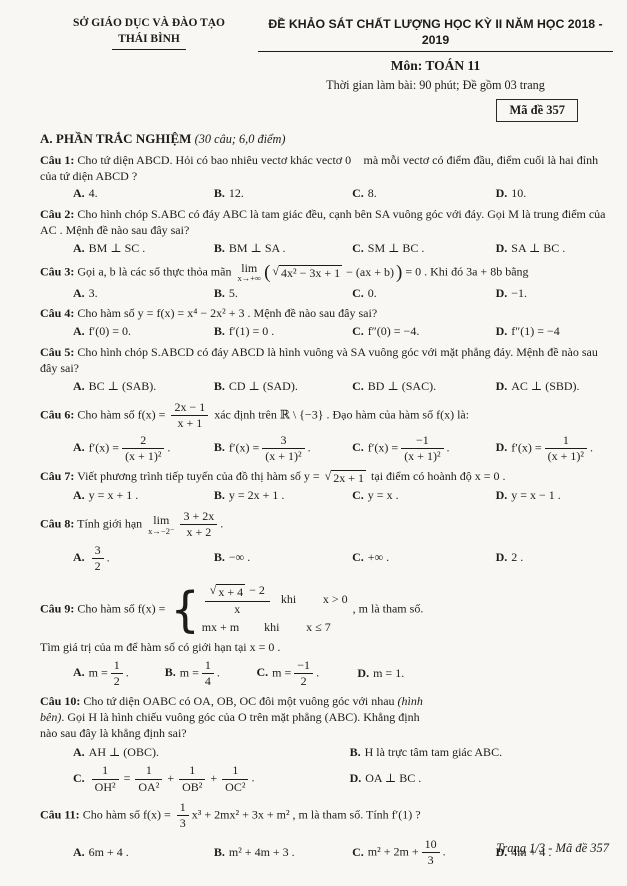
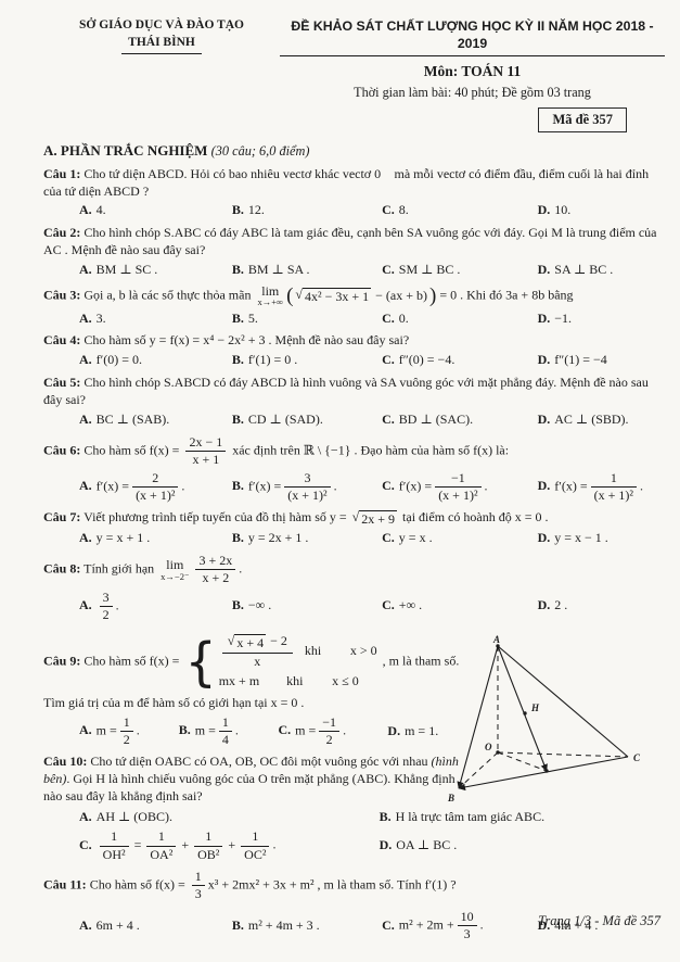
  SỞ GIÁO DỤC VÀ ĐÀO TẠO
  THÁI BÌNH
  ĐỀ KHẢO SÁT CHẤT LƯỢNG HỌC KỲ II NĂM HỌC 2018 - 2019
  Môn: TOÁN 11
- Thời gian làm bài: 90 phút; Đề gồm 03 trang
+ Thời gian làm bài: 40 phút; Đề gồm 03 trang
  Mã đề 357
  A. PHẦN TRẮC NGHIỆM (30 câu; 6,0 điểm)
  Câu 1: Cho tứ diện ABCD. Hỏi có bao nhiêu vectơ khác vectơ 0⃗ mà mỗi vectơ có điểm đầu, điểm cuối là hai đỉnh của tứ diện ABCD ?
  A. 4.
  B. 12.
  C. 8.
  D. 10.
  Câu 2: Cho hình chóp S.ABC có đáy ABC là tam giác đều, cạnh bên SA vuông góc với đáy. Gọi M là trung điểm của AC . Mệnh đề nào sau đây sai?
  A. BM ⊥ SC .
  B. BM ⊥ SA .
  C. SM ⊥ BC .
  D. SA ⊥ BC .
  Câu 3: Gọi a, b là các số thực thỏa mãn
  lim
  x→+∞
  (
  √
  4x² − 3x + 1
  − (ax + b)
  )
  = 0 . Khi đó 3a + 8b bằng
  A. 3.
  B. 5.
  C. 0.
  D. −1.
  Câu 4: Cho hàm số y = f(x) = x⁴ − 2x² + 3 . Mệnh đề nào sau đây sai?
  A. f′(0) = 0.
  B. f′(1) = 0 .
  C. f″(0) = −4.
  D. f″(1) = −4
  Câu 5: Cho hình chóp S.ABCD có đáy ABCD là hình vuông và SA vuông góc với mặt phẳng đáy. Mệnh đề nào sau đây sai?
  A. BC ⊥ (SAB).
  B. CD ⊥ (SAD).
  C. BD ⊥ (SAC).
  D. AC ⊥ (SBD).
  Câu 6: Cho hàm số f(x) =
  2x − 1
  x + 1
- xác định trên ℝ \ {−3} . Đạo hàm của hàm số f(x) là:
+ xác định trên ℝ \ {−1} . Đạo hàm của hàm số f(x) là:
  A. f′(x) =
  2
  (x + 1)²
  .
  B. f′(x) =
  3
  (x + 1)²
  .
  C. f′(x) =
  −1
  (x + 1)²
  .
  D. f′(x) =
  1
  (x + 1)²
  .
  Câu 7: Viết phương trình tiếp tuyến của đồ thị hàm số y =
  √
- 2x + 1
+ 2x + 9
  tại điểm có hoành độ x = 0 .
  A. y = x + 1 .
  B. y = 2x + 1 .
  C. y = x .
  D. y = x − 1 .
  Câu 8: Tính giới hạn
  lim
  x→−2⁻
  3 + 2x
  x + 2
  .
  A.
  3
  2
  .
  B. −∞ .
  C. +∞ .
  D. 2 .
+ A
+ B
+ C
+ O
+ H
  Câu 9: Cho hàm số f(x) =
  {
  √
  x + 4
  − 2
  x
  khi
  x > 0
  mx + m
  khi
- x ≤ 7
+ x ≤ 0
  , m là tham số.
  Tìm giá trị của m để hàm số có giới hạn tại x = 0 .
  A. m =
  1
  2
  .
  B. m =
  1
  4
  .
  C. m =
  −1
  2
  .
  D. m = 1.
  Câu 10: Cho tứ diện OABC có OA, OB, OC đôi một vuông góc với nhau (hình bên). Gọi H là hình chiếu vuông góc của O trên mặt phẳng (ABC). Khẳng định nào sau đây là khẳng định sai?
  A. AH ⊥ (OBC).
  B. H là trực tâm tam giác ABC.
  C.
  1
  OH²
  =
  1
  OA²
  +
  1
  OB²
  +
  1
  OC²
  .
  D. OA ⊥ BC .
  Câu 11: Cho hàm số f(x) =
  1
  3
  x³ + 2mx² + 3x + m² , m là tham số. Tính f′(1) ?
  A. 6m + 4 .
  B. m² + 4m + 3 .
  C. m² + 2m +
  10
  3
  .
  D. 4m + 4 .
  Trang 1/3 - Mã đề 357
